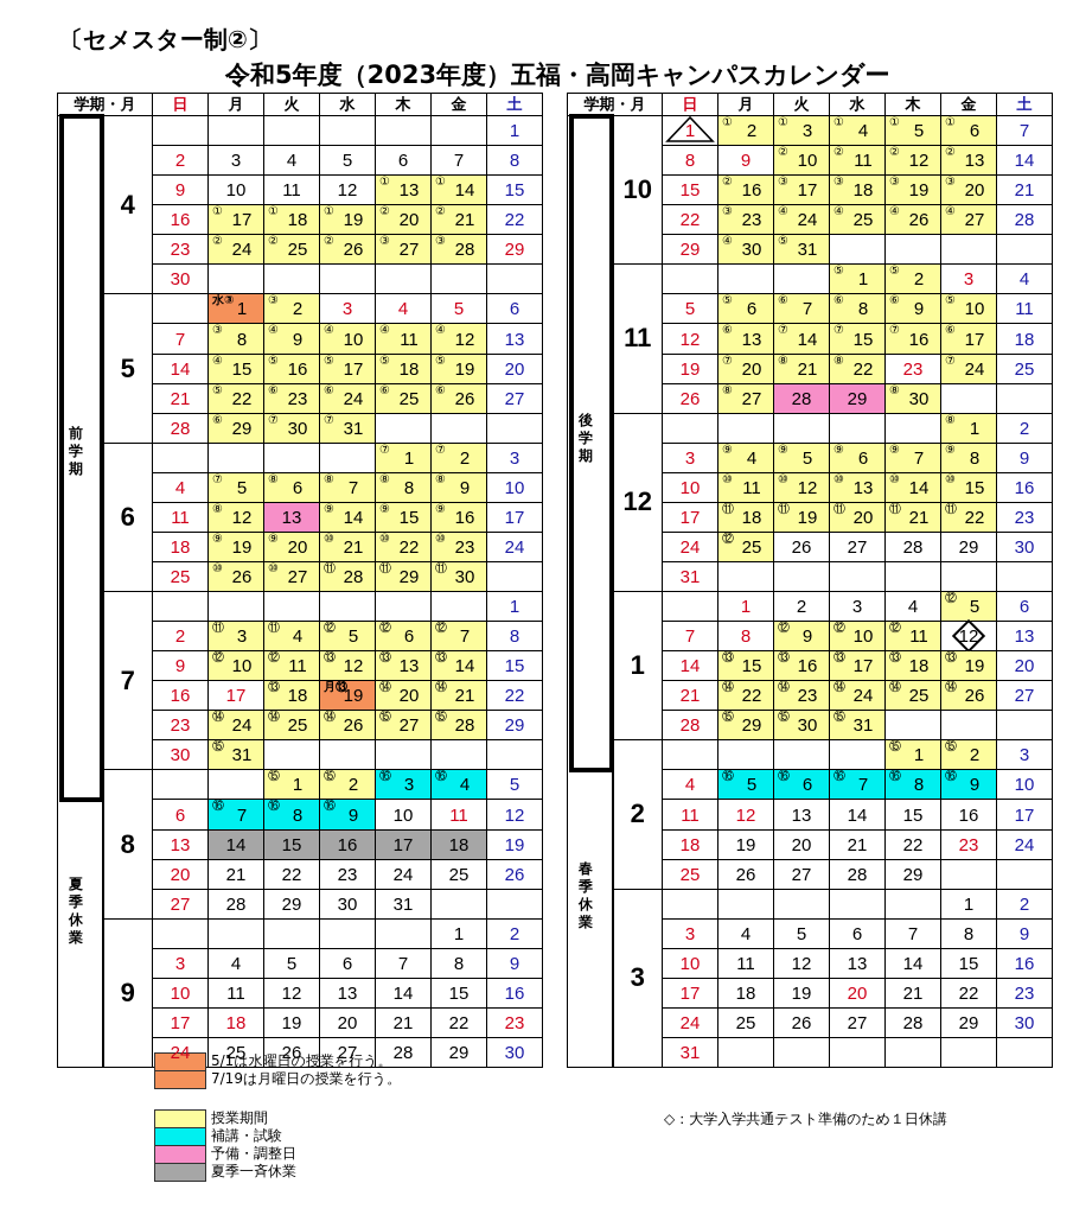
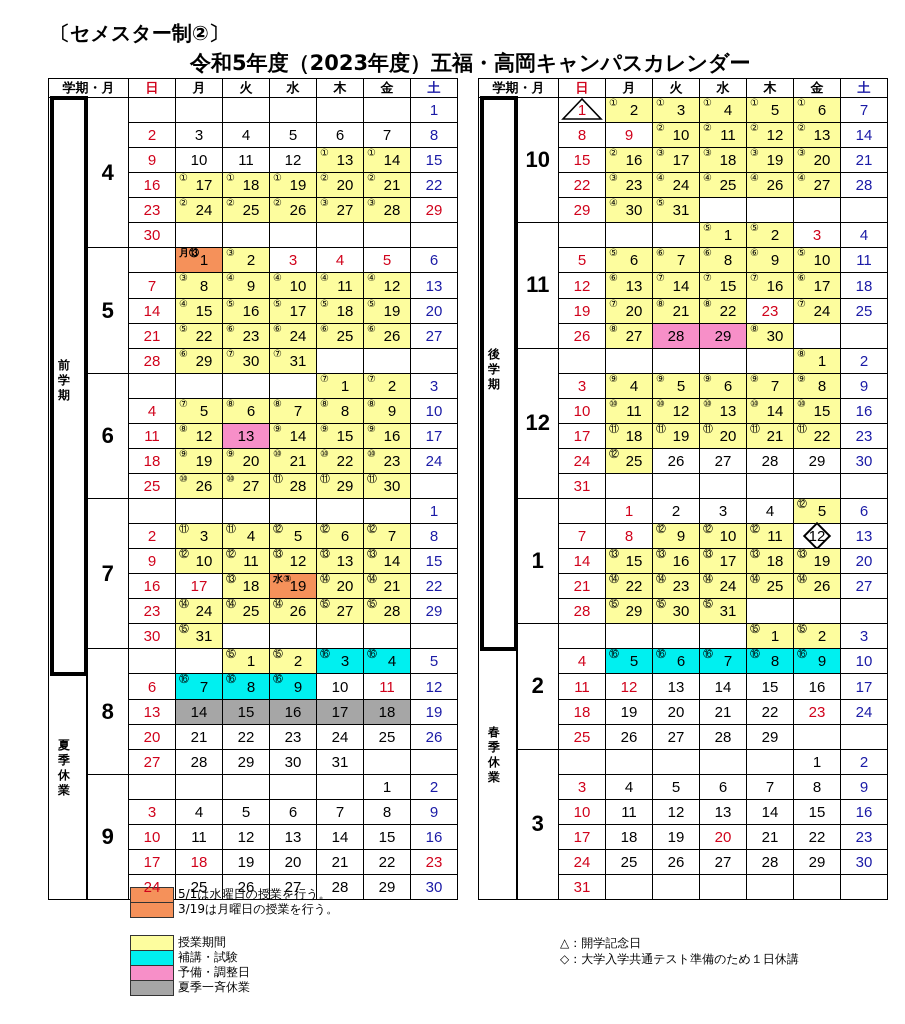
  〔セメスター制②〕
  令和5年度（2023年度）五福・高岡キャンパスカレンダー
  学期・月	日	月	火	水	木	金	土
  	4							1
  2	3	4	5	6	7	8
  9	10	11	12	①13	①14	15
  16	①17	①18	①19	②20	②21	22
  23	②24	②25	②26	③27	③28	29
  30
- 5		水③1	③2	3	4	5	6
+ 5		月⑬1	③2	3	4	5	6
  7	③8	④9	④10	④11	④12	13
  14	④15	⑤16	⑤17	⑤18	⑤19	20
  21	⑤22	⑥23	⑥24	⑥25	⑥26	27
  28	⑥29	⑦30	⑦31
  6					⑦1	⑦2	3
  4	⑦5	⑧6	⑧7	⑧8	⑧9	10
  11	⑧12	13	⑨14	⑨15	⑨16	17
  18	⑨19	⑨20	⑩21	⑩22	⑩23	24
  25	⑩26	⑩27	⑪28	⑪29	⑪30
  7							1
  2	⑪3	⑪4	⑫5	⑫6	⑫7	8
  9	⑫10	⑫11	⑬12	⑬13	⑬14	15
- 16	17	⑬18	月⑬19	⑭20	⑭21	22
+ 16	17	⑬18	水③19	⑭20	⑭21	22
  23	⑭24	⑭25	⑭26	⑮27	⑮28	29
  30	⑮31
  8			⑮1	⑮2	⑯3	⑯4	5
  6	⑯7	⑯8	⑯9	10	11	12
  13	14	15	16	17	18	19
  20	21	22	23	24	25	26
  27	28	29	30	31
  9						1	2
  3	4	5	6	7	8	9
  10	11	12	13	14	15	16
  17	18	19	20	21	22	23
  24	25	26	27	28	29	30
  学期・月	日	月	火	水	木	金	土
  	10	1	①2	①3	①4	①5	①6	7
  8	9	②10	②11	②12	②13	14
  15	②16	③17	③18	③19	③20	21
  22	③23	④24	④25	④26	④27	28
  29	④30	⑤31
  11				⑤1	⑤2	3	4
  5	⑤6	⑥7	⑥8	⑥9	⑤10	11
  12	⑥13	⑦14	⑦15	⑦16	⑥17	18
  19	⑦20	⑧21	⑧22	23	⑦24	25
  26	⑧27	28	29	⑧30
  12						⑧1	2
  3	⑨4	⑨5	⑨6	⑨7	⑨8	9
  10	⑩11	⑩12	⑩13	⑩14	⑩15	16
  17	⑪18	⑪19	⑪20	⑪21	⑪22	23
  24	⑫25	26	27	28	29	30
  31
  1		1	2	3	4	⑫5	6
  7	8	⑫9	⑫10	⑫11	12	13
  14	⑬15	⑬16	⑬17	⑬18	⑬19	20
  21	⑭22	⑭23	⑭24	⑭25	⑭26	27
  28	⑮29	⑮30	⑮31
  2					⑮1	⑮2	3
  4	⑯5	⑯6	⑯7	⑯8	⑯9	10
  11	12	13	14	15	16	17
  18	19	20	21	22	23	24
  25	26	27	28	29
  3						1	2
  3	4	5	6	7	8	9
  10	11	12	13	14	15	16
  17	18	19	20	21	22	23
  24	25	26	27	28	29	30
  31
  5/1は水曜日の授業を行う。
- 7/19は月曜日の授業を行う。
+ 3/19は月曜日の授業を行う。
  授業期間
  補講・試験
  予備・調整日
  夏季一斉休業
+ △：開学記念日
  ◇：大学入学共通テスト準備のため１日休講
  前学期
  夏季休業
  後学期
  春季休業
